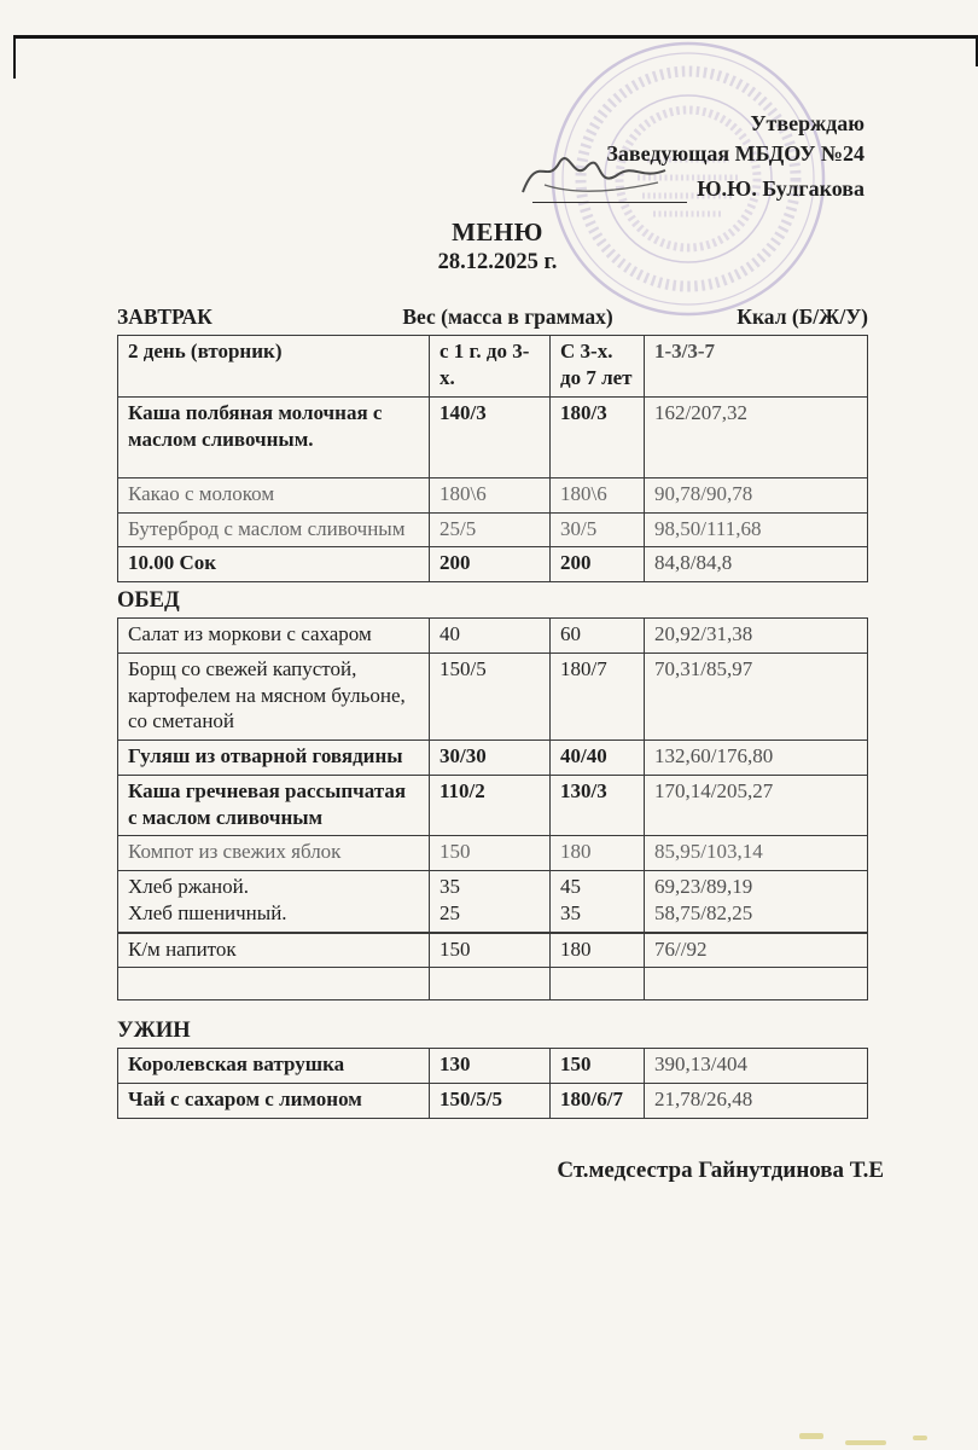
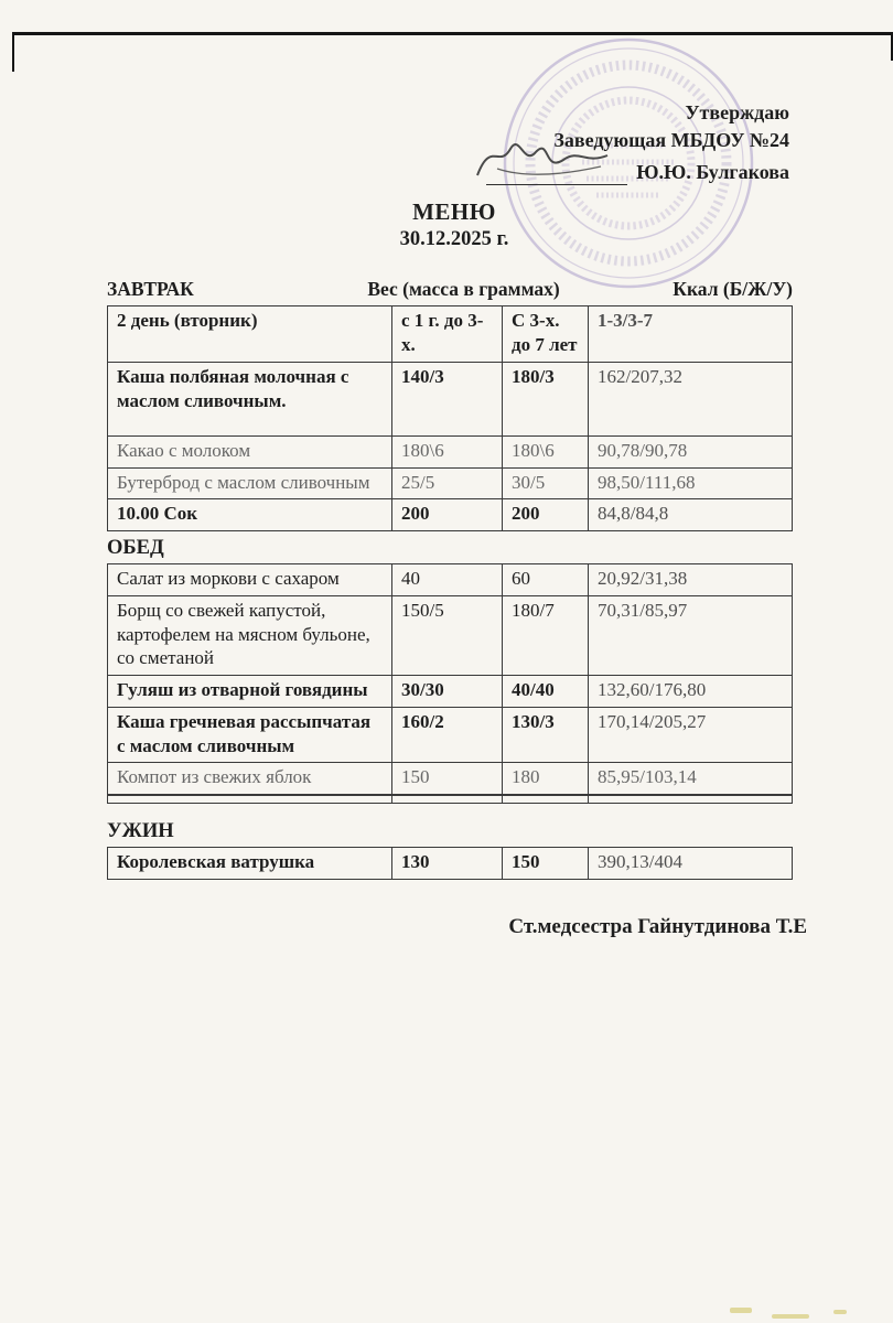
  Утверждаю
  Заведующая МБДОУ №24
  Ю.Ю. Булгакова
  МЕНЮ
- 28.12.2025 г.
+ 30.12.2025 г.
  ЗАВТРАК
  Вес (масса в граммах)
  Ккал (Б/Ж/У)
  2 день (вторник)	с 1 г. до 3-х.	С 3-х. до 7 лет	1-3/3-7
  Каша полбяная молочная с маслом сливочным.	140/3	180/3	162/207,32
  Какао с молоком	180\6	180\6	90,78/90,78
  Бутерброд с маслом сливочным	25/5	30/5	98,50/111,68
  10.00 Сок	200	200	84,8/84,8
  ОБЕД
  Салат из моркови с сахаром	40	60	20,92/31,38
  Борщ со свежей капустой, картофелем на мясном бульоне, со сметаной	150/5	180/7	70,31/85,97
  Гуляш из отварной говядины	30/30	40/40	132,60/176,80
- Каша гречневая рассыпчатая с маслом сливочным	110/2	130/3	170,14/205,27
+ Каша гречневая рассыпчатая с маслом сливочным	160/2	130/3	170,14/205,27
  Компот из свежих яблок	150	180	85,95/103,14
- Хлеб ржаной. Хлеб пшеничный.	35 25	45 35	69,23/89,19 58,75/82,25
- К/м напиток	150	180	76//92
  УЖИН
  Королевская ватрушка	130	150	390,13/404
- Чай с сахаром с лимоном	150/5/5	180/6/7	21,78/26,48
  Ст.медсестра Гайнутдинова Т.Е
